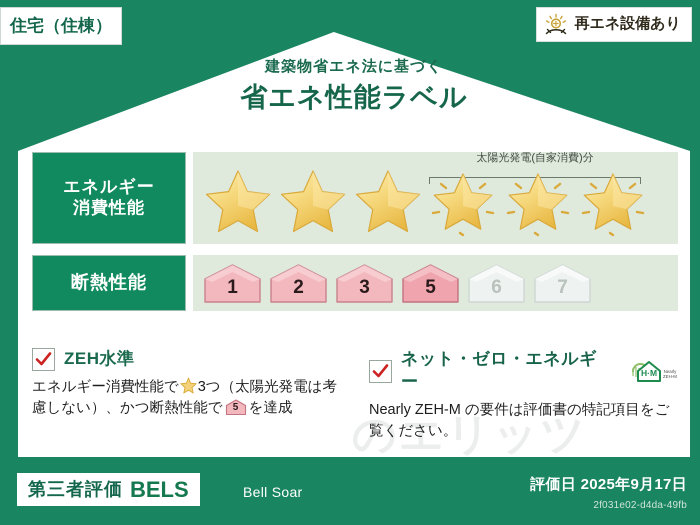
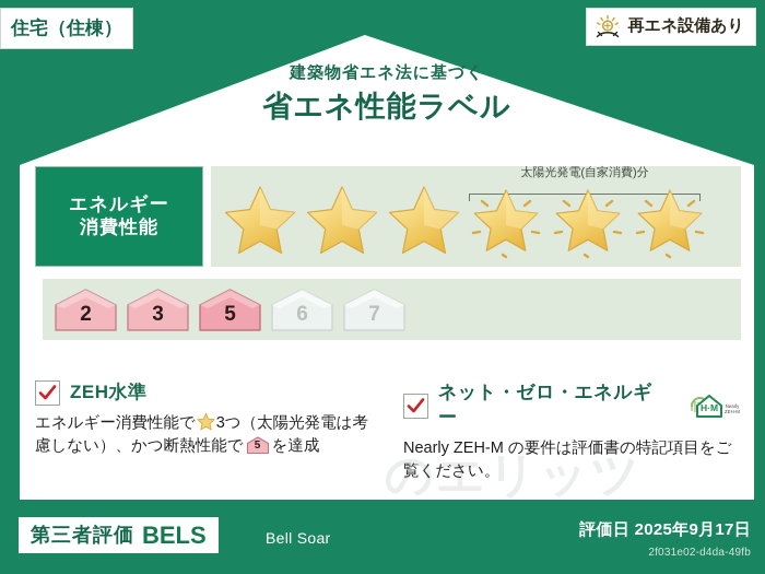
  住宅（住棟）
  再エネ設備あり
  建築物省エネ法に基づく
  省エネ性能ラベル
  エネルギー
  消費性能
  太陽光発電(自家消費)分
- 断熱性能
- 1
  2
  3
  5
  6
  7
  ZEH水準
  エネルギー消費性能で 3つ（太陽光発電は考慮しない）、かつ断熱性能で
  5
  を達成
  ネット・ゼロ・エネルギー
  H·M
  Nearly ZEH-M の要件は評価書の特記項目をご覧ください。
  のエリッツ
  第三者評価
  BELS
  Bell Soar
  評価日 2025年9月17日
  2f031e02-d4da-49fb
